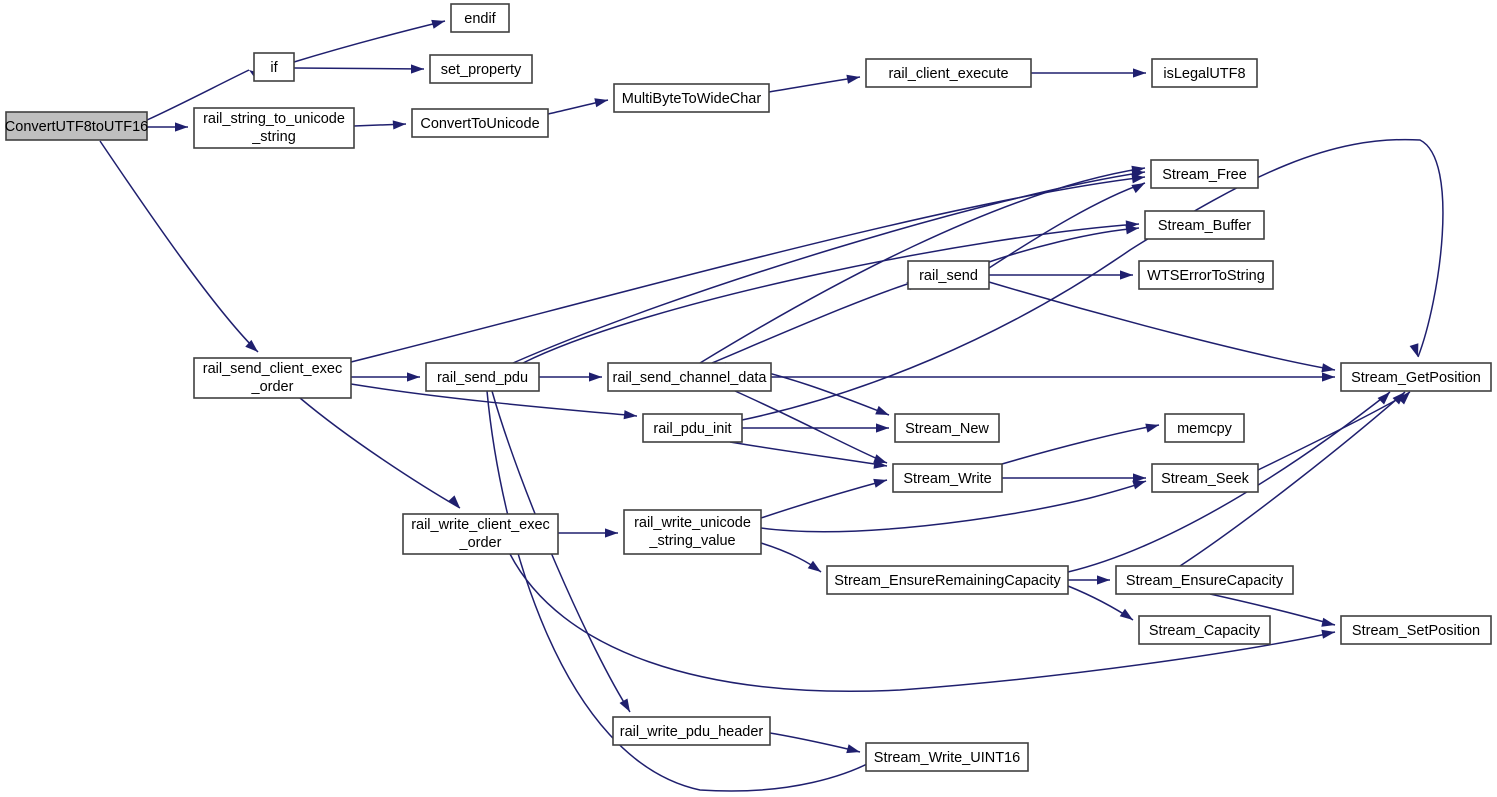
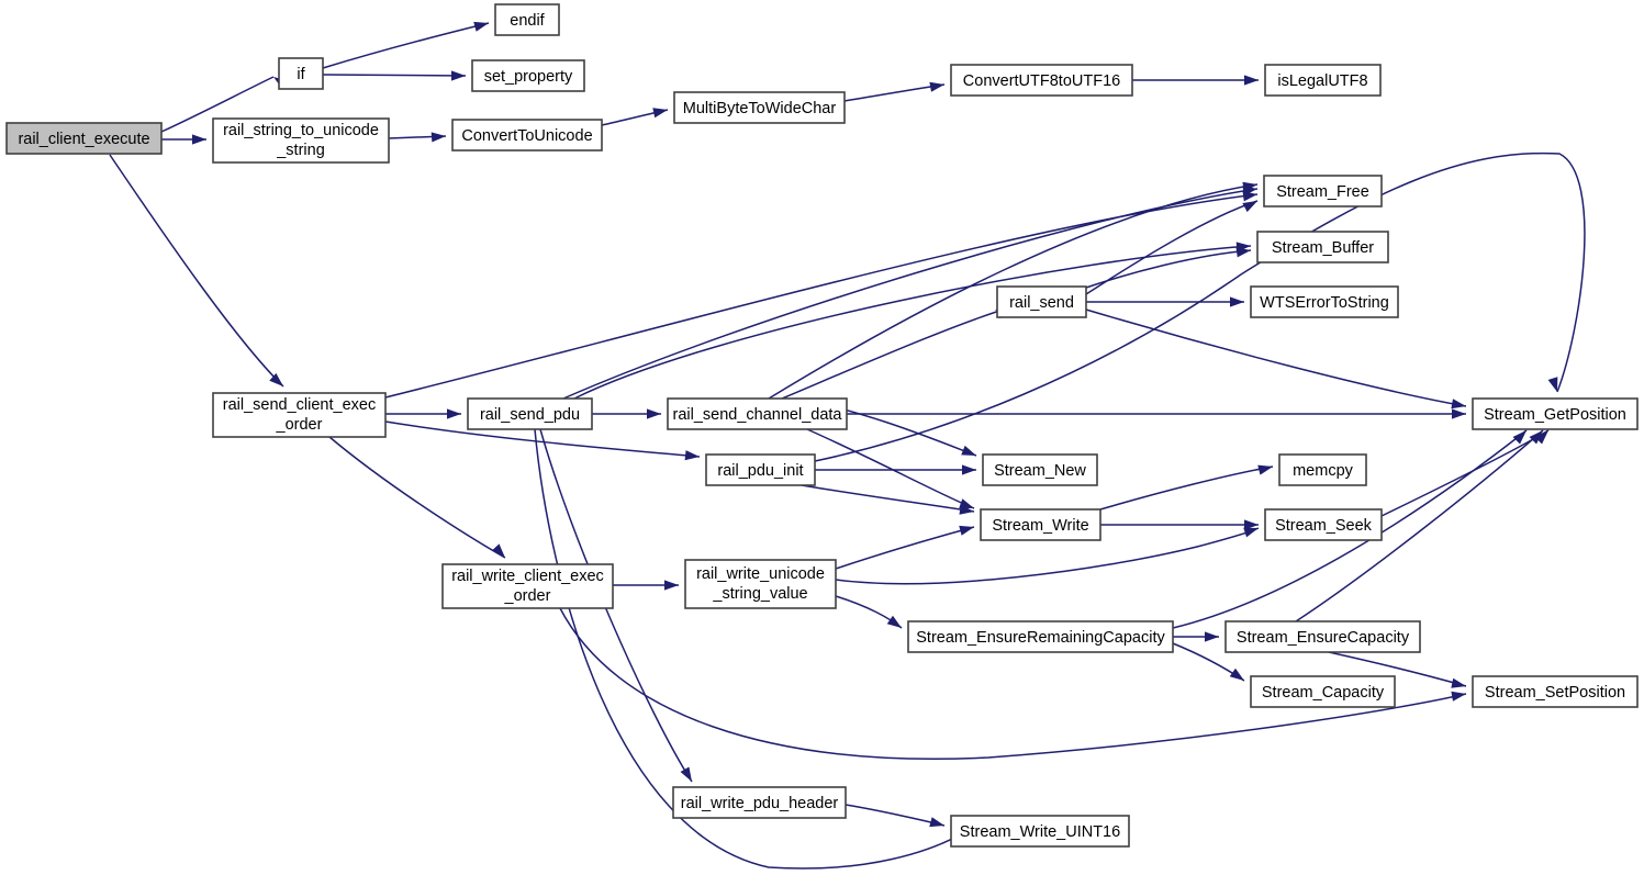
- ConvertUTF8toUTF16
+ rail_client_execute
  if
  endif
  set_property
  rail_string_to_unicode
  _string
  ConvertToUnicode
  MultiByteToWideChar
- rail_client_execute
+ ConvertUTF8toUTF16
  isLegalUTF8
  Stream_Free
  Stream_Buffer
  WTSErrorToString
  rail_send
  rail_send_client_exec
  _order
  rail_send_pdu
  rail_send_channel_data
  Stream_GetPosition
  rail_pdu_init
  Stream_New
  memcpy
  Stream_Write
  Stream_Seek
  rail_write_client_exec
  _order
  rail_write_unicode
  _string_value
  Stream_EnsureRemainingCapacity
  Stream_EnsureCapacity
  Stream_Capacity
  Stream_SetPosition
  rail_write_pdu_header
  Stream_Write_UINT16
